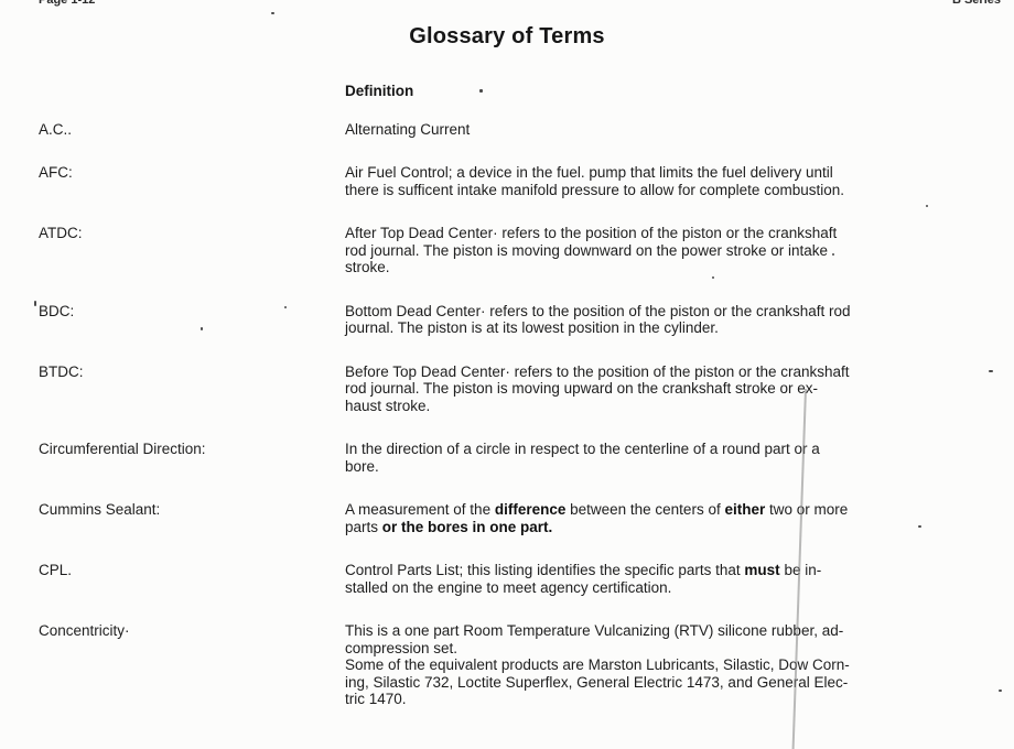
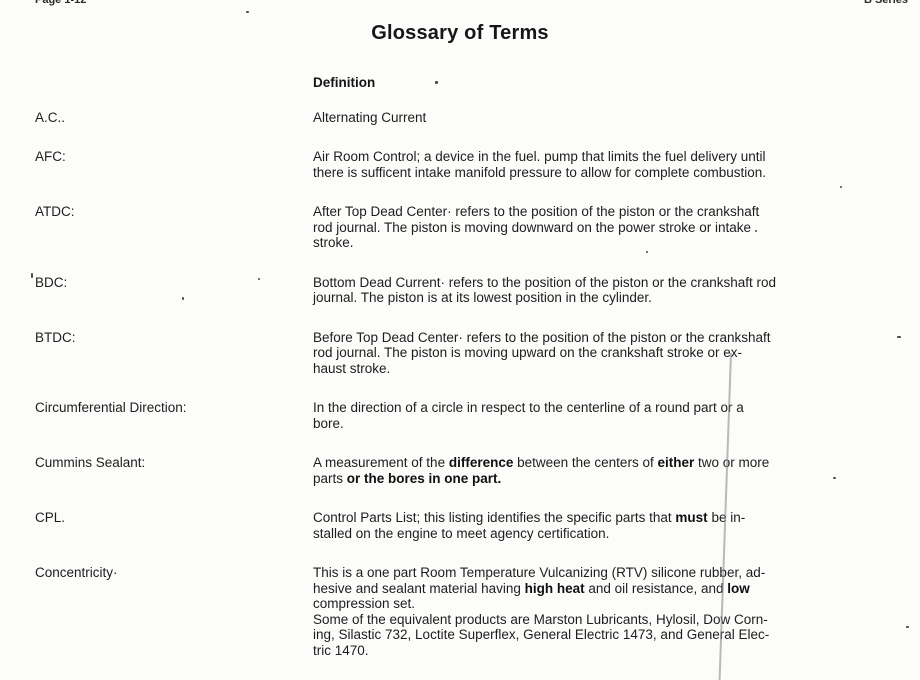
  Page 1-12
  B Series
  Glossary of Terms
  Definition
  A.C..
  Alternating Current
  AFC:
- Air Fuel Control; a device in the fuel. pump that limits the fuel delivery until
+ Air Room Control; a device in the fuel. pump that limits the fuel delivery until
  there is sufficent intake manifold pressure to allow for complete combustion.
  ATDC:
  After Top Dead Center· refers to the position of the piston or the crankshaft
  rod journal. The piston is moving downward on the power stroke or intake
  stroke.
  BDC:
- Bottom Dead Center· refers to the position of the piston or the crankshaft rod
+ Bottom Dead Current· refers to the position of the piston or the crankshaft rod
  journal. The piston is at its lowest position in the cylinder.
  BTDC:
  Before Top Dead Center· refers to the position of the piston or the crankshaft
  rod journal. The piston is moving upward on the crankshaft stroke or ex-
  haust stroke.
  Circumferential Direction:
  In the direction of a circle in respect to the centerline of a round part or a
  bore.
  Cummins Sealant:
  A measurement of the difference between the centers of either two or more
  parts or the bores in one part.
  CPL.
  Control Parts List; this listing identifies the specific parts that must be in-
  stalled on the engine to meet agency certification.
  Concentricity·
  This is a one part Room Temperature Vulcanizing (RTV) silicone rubber, ad-
+ hesive and sealant material having high heat and oil resistance, and low
  compression set.
- Some of the equivalent products are Marston Lubricants, Silastic, Dow Corn-
+ Some of the equivalent products are Marston Lubricants, Hylosil, Dow Corn-
  ing, Silastic 732, Loctite Superflex, General Electric 1473, and General Elec-
  tric 1470.
